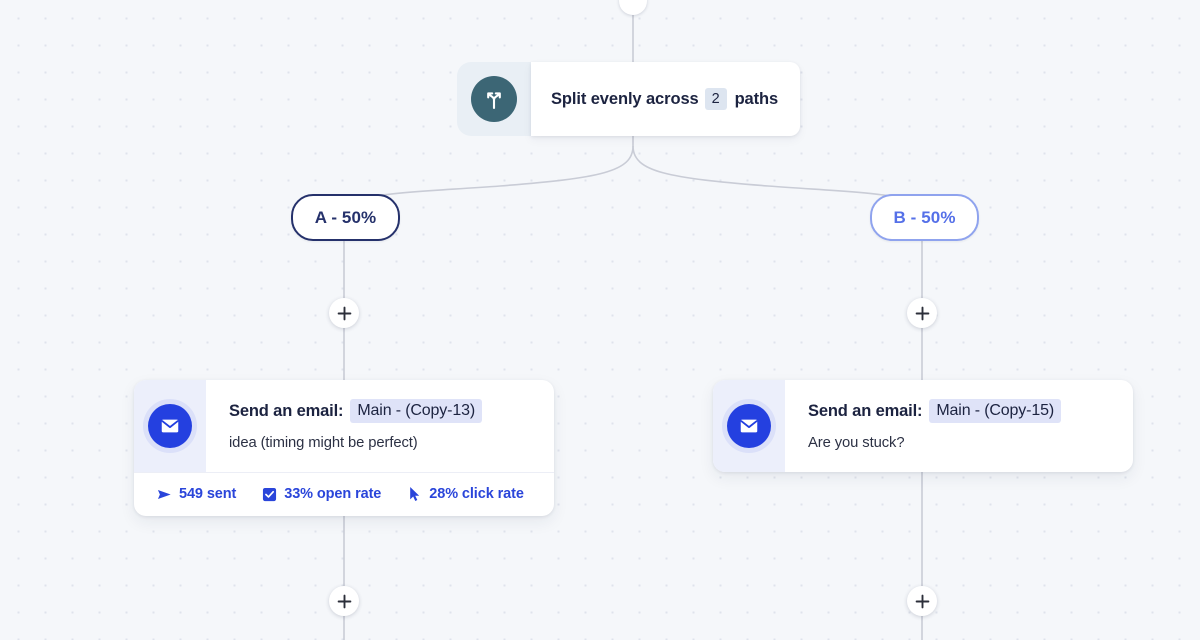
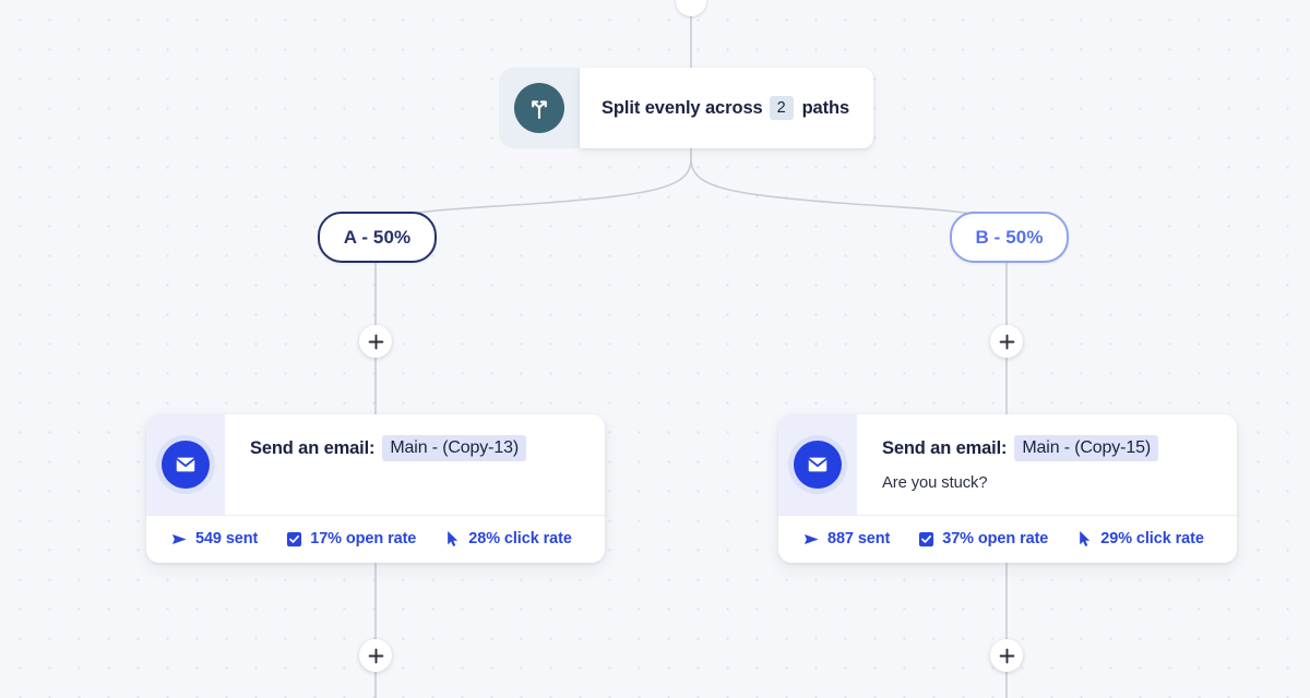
  Split evenly across
  2
  paths
  A - 50%
  B - 50%
  Send an email:
  Main - (Copy-13)
- idea (timing might be perfect)
  549 sent
- 33% open rate
+ 17% open rate
  28% click rate
  Send an email:
  Main - (Copy-15)
  Are you stuck?
+ 887 sent
+ 37% open rate
+ 29% click rate
